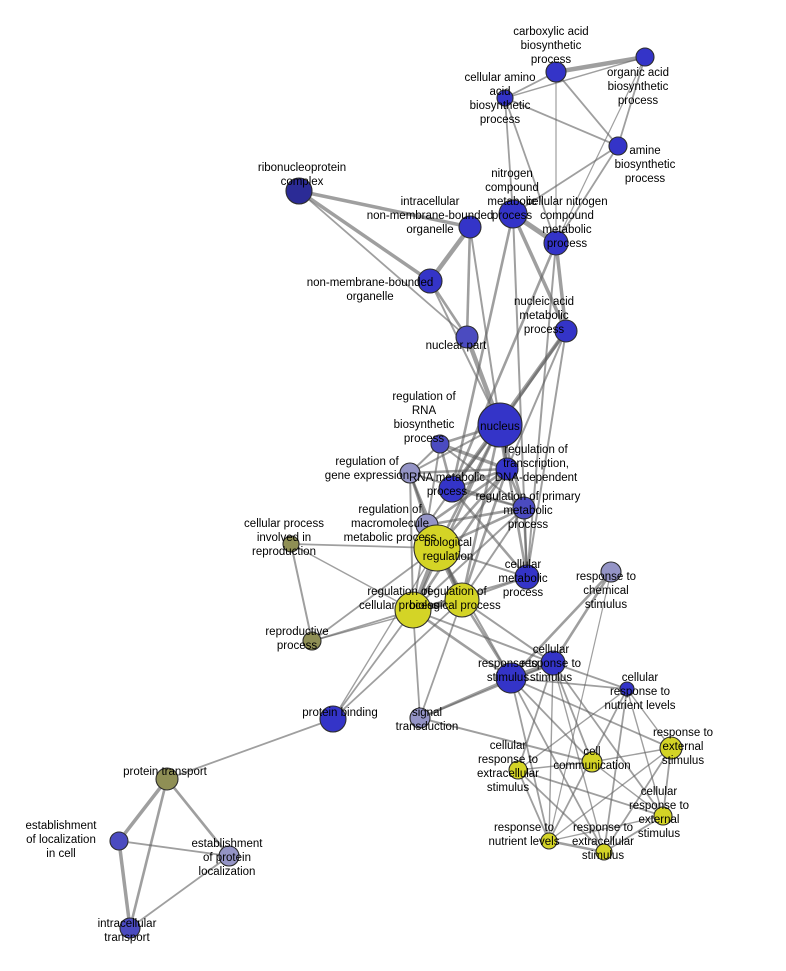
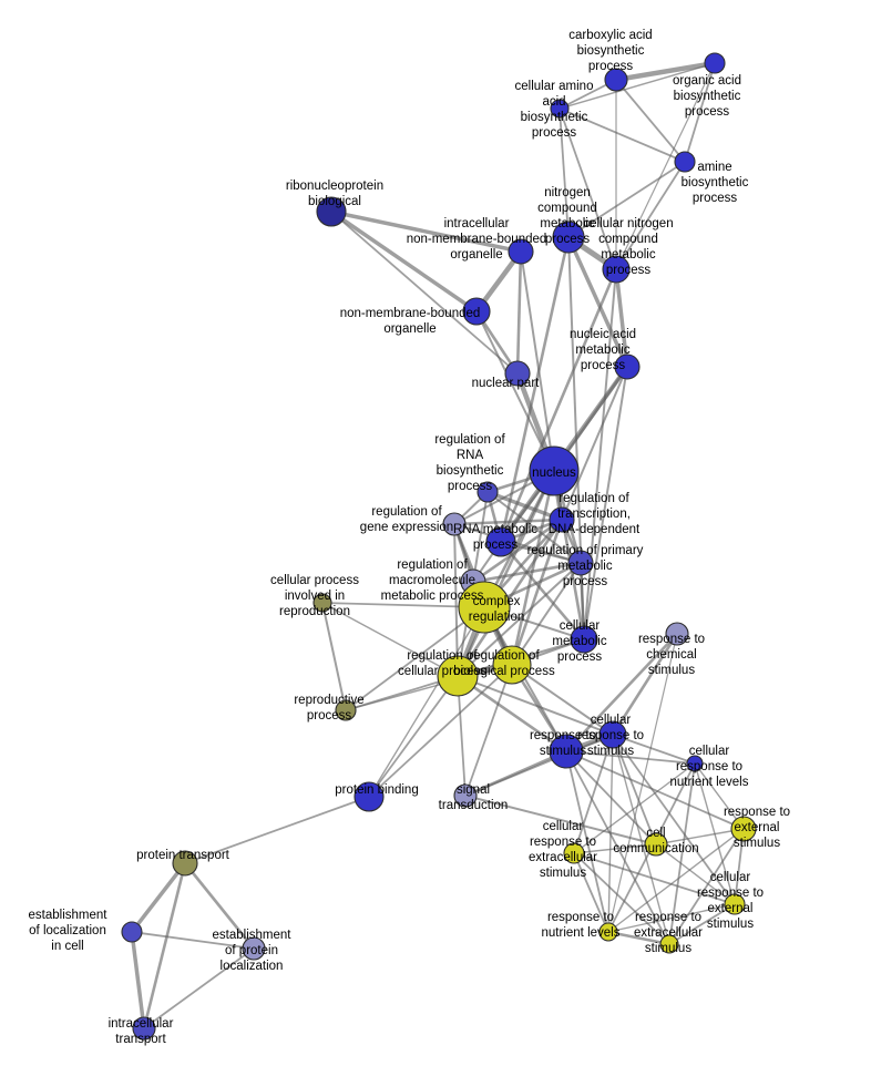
  carboxylic acid
  biosynthetic
  process
  organic acid
  biosynthetic
  process
  cellular amino
  acid
  biosynthetic
  process
  amine
  biosynthetic
  process
  ribonucleoprotein
- complex
+ biological
  nitrogen
  compound
  metabolic
  process
  cellular nitrogen
  compound
  metabolic
  process
  intracellular
  non-membrane-bounded
  organelle
  non-membrane-bounded
  organelle
  nucleic acid
  metabolic
  process
  nuclear part
  nucleus
  regulation of
  RNA
  biosynthetic
  process
  regulation of
  transcription,
  DNA-dependent
  regulation of
  gene expression
  RNA metabolic
  process
  regulation of primary
  metabolic
  process
  regulation of
  macromolecule
  metabolic process
- biological
+ complex
  regulation
  cellular
  metabolic
  process
  response to
  chemical
  stimulus
  cellular process
  involved in
  reproduction
  regulation of
  cellular process
  regulation of
  biological process
  reproductive
  process
  cellular
  response to
  stimulus
  response to
  stimulus
  cellular
  response to
  nutrient levels
  protein binding
  signal
  transduction
  response to
  external
  stimulus
  cellular
  response to
  extracellular
  stimulus
  cell
  communication
  cellular
  response to
  external
  stimulus
  protein transport
  establishment
  of localization
  in cell
  establishment
  of protein
  localization
  response to
  nutrient levels
  response to
  extracellular
  stimulus
  intracellular
  transport
